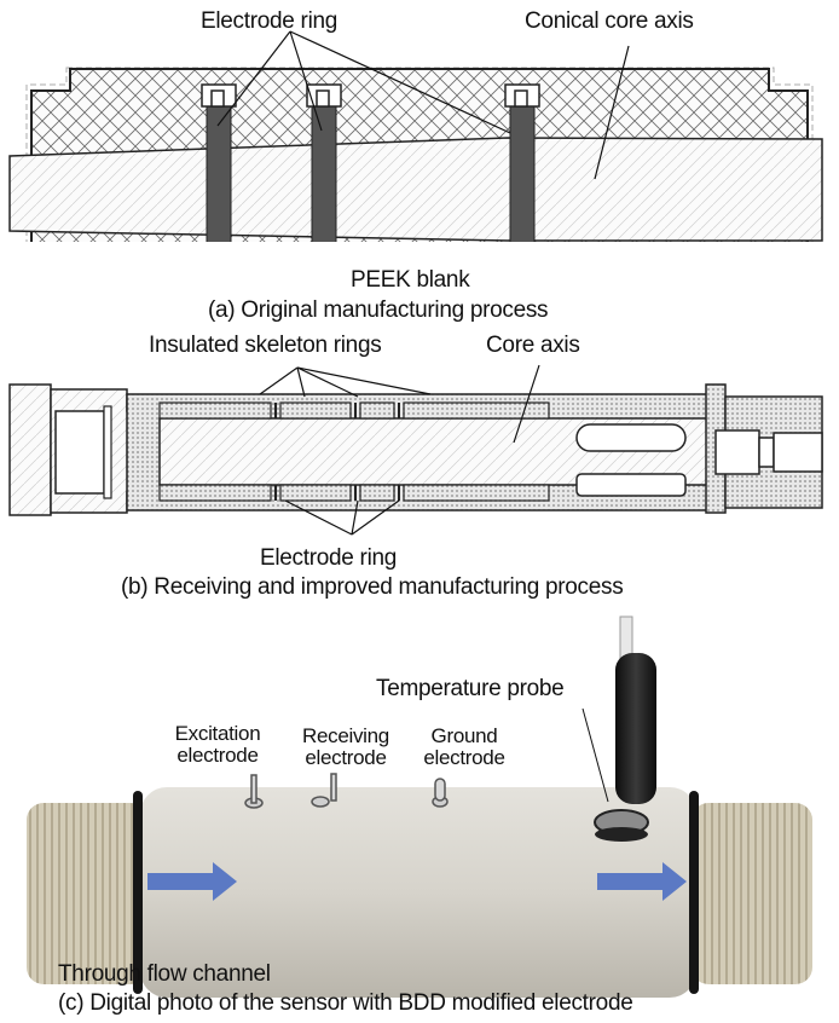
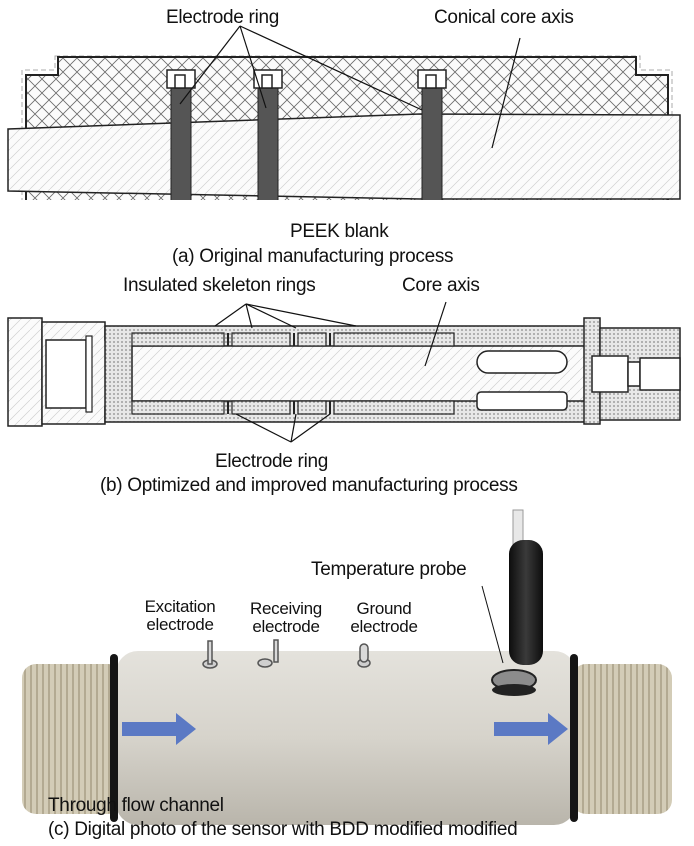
  Electrode ring
  Conical core axis
  PEEK blank
  (a) Original manufacturing process
  Insulated skeleton rings
  Core axis
  Electrode ring
- (b) Receiving and improved manufacturing process
+ (b) Optimized and improved manufacturing process
  Temperature probe
  Excitation
  electrode
  Receiving
  electrode
  Ground
  electrode
  Through flow channel
- (c) Digital photo of the sensor with BDD modified electrode
+ (c) Digital photo of the sensor with BDD modified modified
